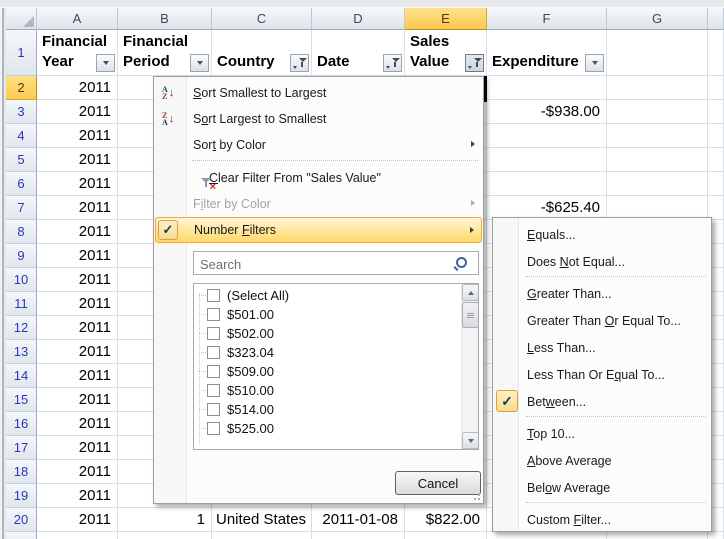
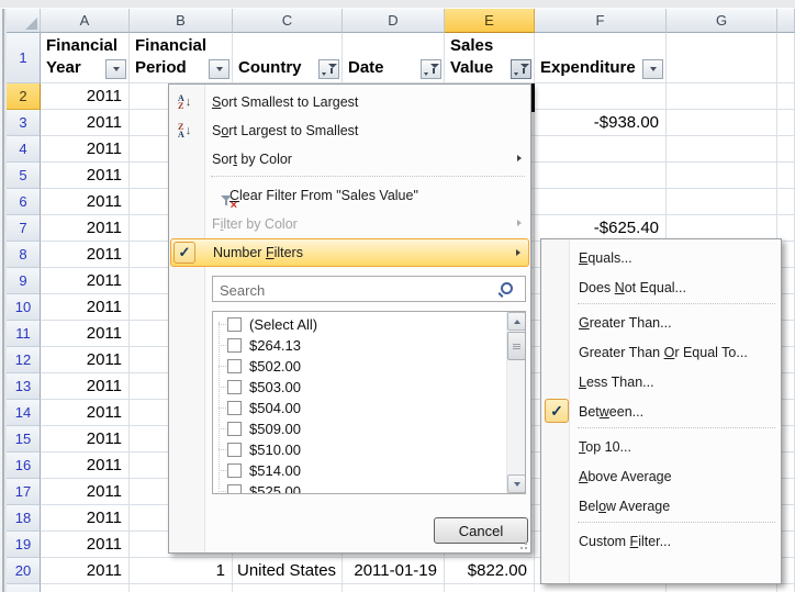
  A
  B
  C
  D
  E
  F
  G
  1
  Financial
  Year
  Financial
  Period
  Country
  Date
  Sales
  Value
  Expenditure
  2
  2011
  3
  2011
  -$938.00
  4
  2011
  5
  2011
  6
  2011
  7
  2011
  -$625.40
  8
  2011
  9
  2011
  10
  2011
  11
  2011
  12
  2011
  13
  2011
  14
  2011
  15
  2011
  16
  2011
  17
  2011
  18
  2011
  19
  2011
  20
  2011
  1
  United States
- 2011-01-08
+ 2011-01-19
  $822.00
  A
  Z
  ↓
  Sort Smallest to Largest
  Z
  A
  ↓
  Sort Largest to Smallest
  Sort by Color
  ×
  Clear Filter From "Sales Value"
  Filter by Color
  ✓
  Number Filters
  Search
  (Select All)
- $501.00
+ $264.13
  $502.00
+ $503.00
- $323.04
+ $504.00
  $509.00
  $510.00
  $514.00
  $525.00
  Cancel
  Equals...
  Does Not Equal...
  Greater Than...
  Greater Than Or Equal To...
  Less Than...
- Less Than Or Equal To...
  ✓
  Between...
  Top 10...
  Above Average
  Below Average
  Custom Filter...
